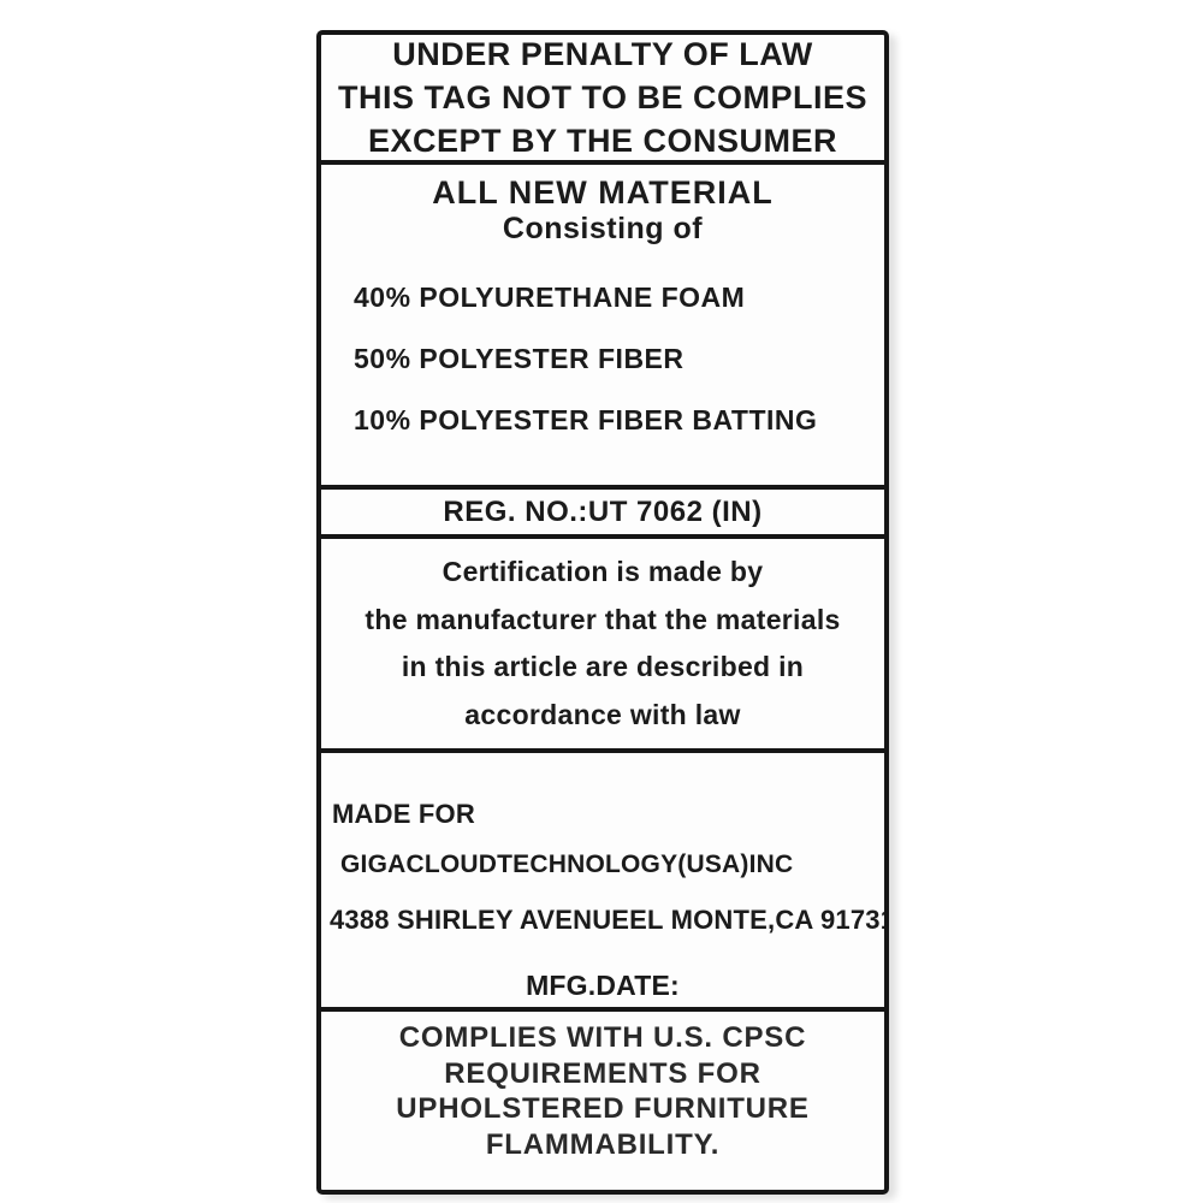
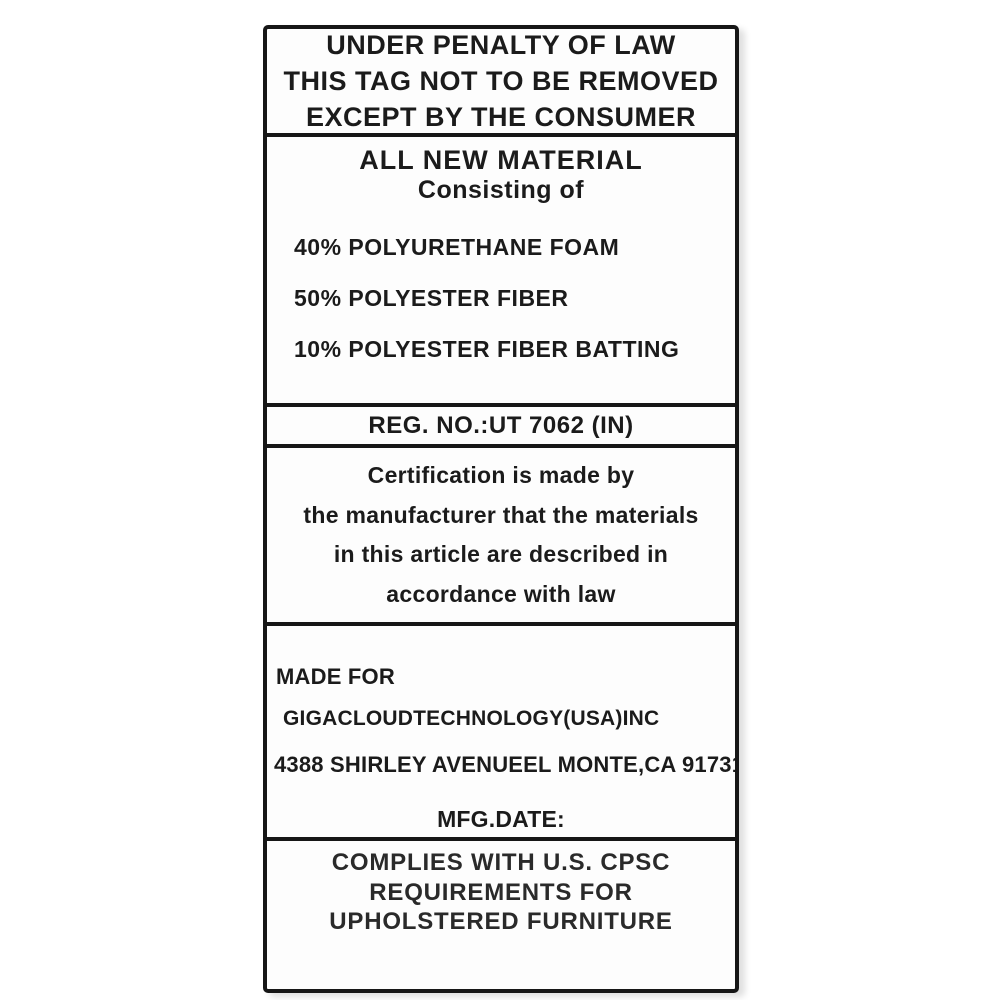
  UNDER PENALTY OF LAW
- THIS TAG NOT TO BE COMPLIES
+ THIS TAG NOT TO BE REMOVED
  EXCEPT BY THE CONSUMER
  ALL NEW MATERIAL
  Consisting of
  40% POLYURETHANE FOAM
  50% POLYESTER FIBER
  10% POLYESTER FIBER BATTING
  REG. NO.:UT 7062 (IN)
  Certification is made by
  the manufacturer that the materials
  in this article are described in
  accordance with law
  MADE FOR
  GIGACLOUDTECHNOLOGY(USA)INC
  4388 SHIRLEY AVENUEEL MONTE,CA 9173
  MFG.DATE:
  COMPLIES WITH U.S. CPSC
  REQUIREMENTS FOR
  UPHOLSTERED FURNITURE
- FLAMMABILITY.
